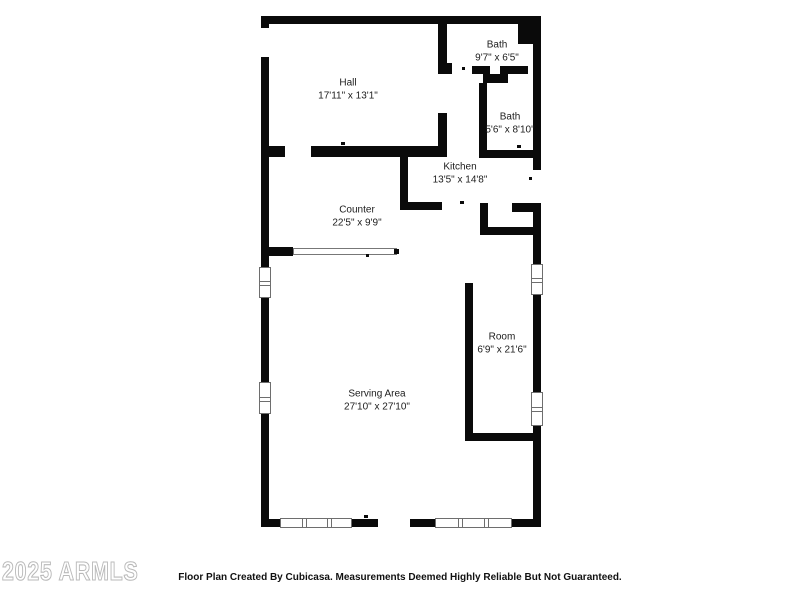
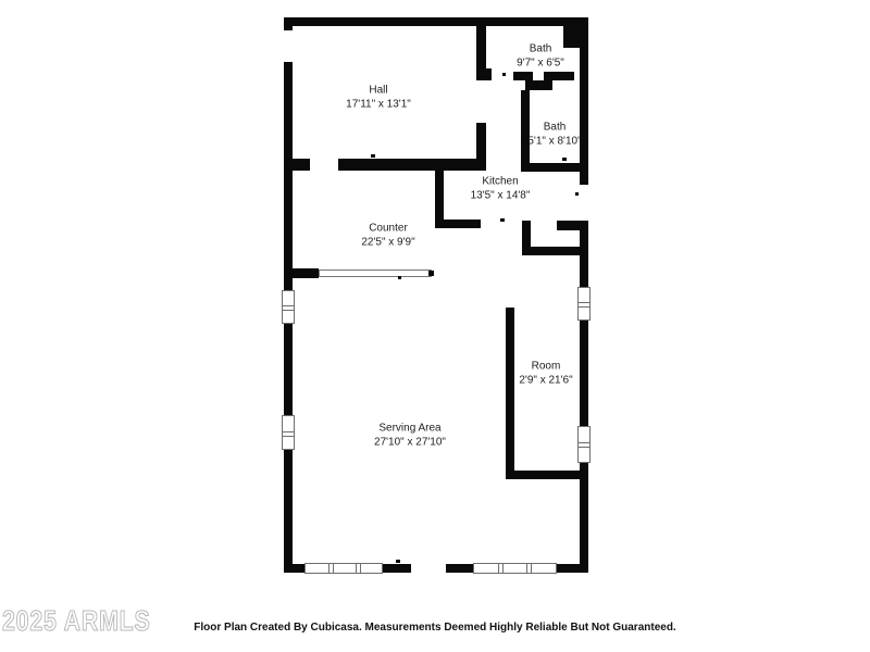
  Hall
  17'11" x 13'1"
  Bath
  9'7" x 6'5"
  Bath
- 5'6" x 8'10"
+ 5'1" x 8'10"
  Kitchen
  13'5" x 14'8"
  Counter
  22'5" x 9'9"
  Room
- 6'9" x 21'6"
+ 2'9" x 21'6"
  Serving Area
  27'10" x 27'10"
  2025 ARMLS
  Floor Plan Created By Cubicasa. Measurements Deemed Highly Reliable But Not Guaranteed.
